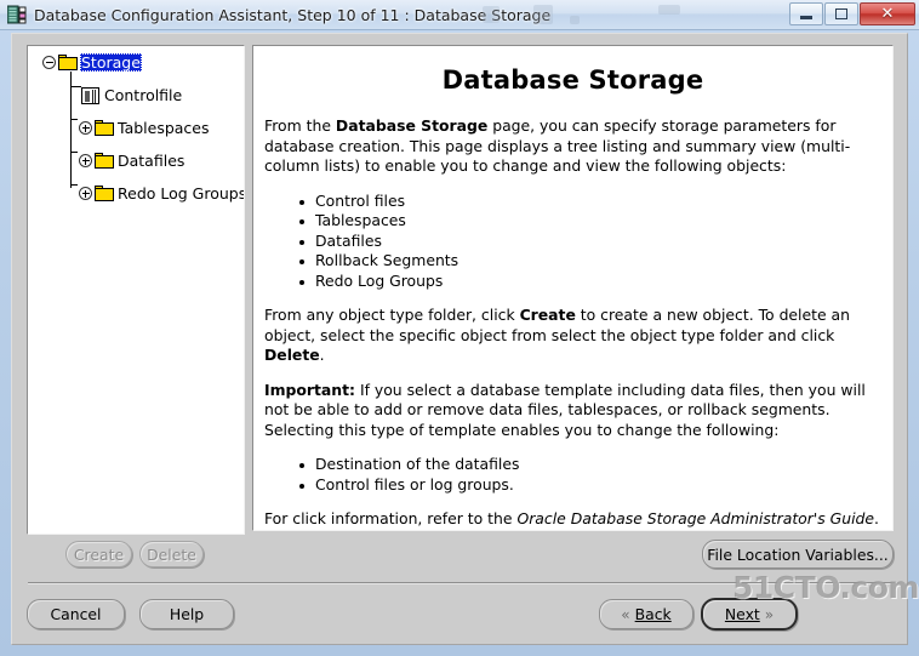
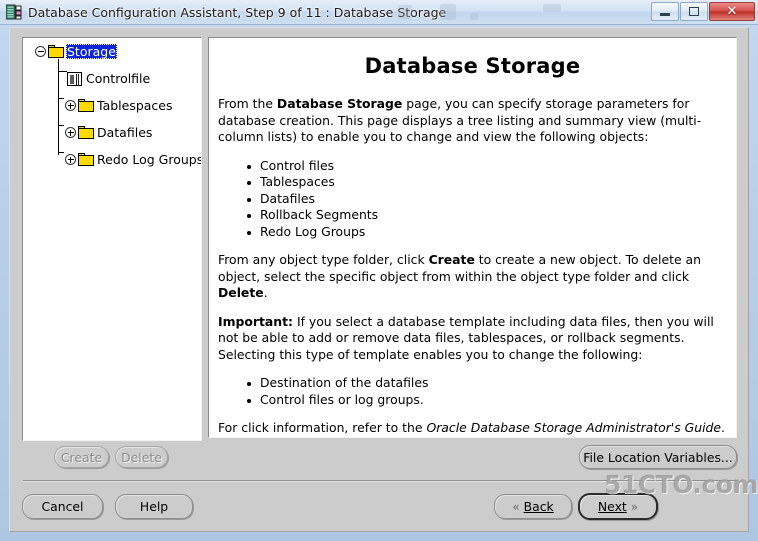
- Database Configuration Assistant, Step 10 of 11 : Database Storage
+ Database Configuration Assistant, Step 9 of 11 : Database Storage
  ✕
  Storage
  Controlfile
  Tablespaces
  Datafiles
  Redo Log Groups
  Database Storage
  From the Database Storage page, you can specify storage parameters for database creation. This page displays a tree listing and summary view (multi-column lists) to enable you to change and view the following objects:
  Control files
  Tablespaces
  Datafiles
  Rollback Segments
  Redo Log Groups
- From any object type folder, click Create to create a new object. To delete an object, select the specific object from select the object type folder and click Delete.
+ From any object type folder, click Create to create a new object. To delete an object, select the specific object from within the object type folder and click Delete.
  Important: If you select a database template including data files, then you will not be able to add or remove data files, tablespaces, or rollback segments. Selecting this type of template enables you to change the following:
  Destination of the datafiles
  Control files or log groups.
  For click information, refer to the Oracle Database Storage Administrator's Guide.
  Create
  Delete
  File Location Variables...
  Cancel
  Help
  «
  Back
  Next
  »
  51CTO.com
